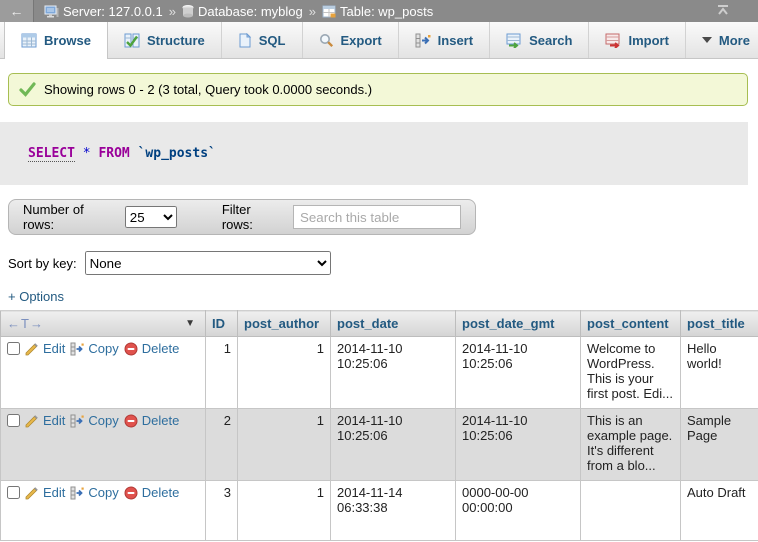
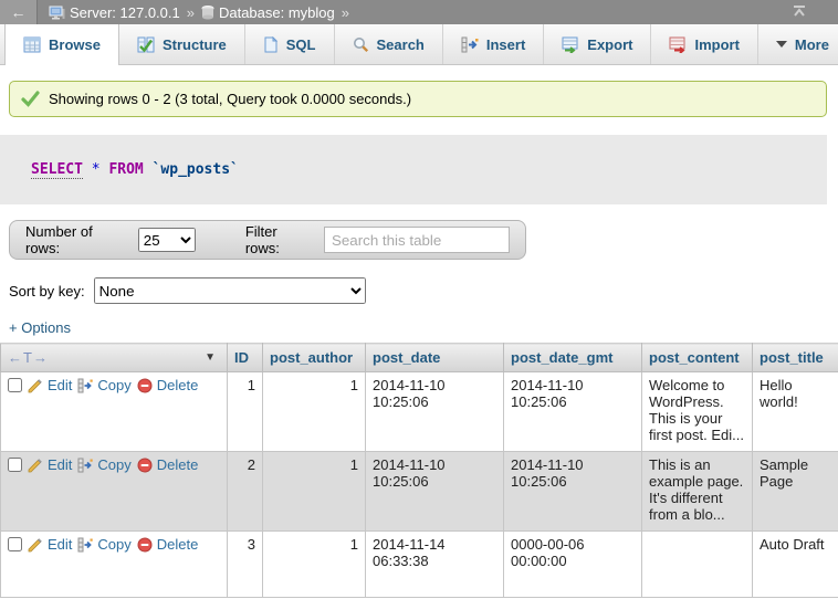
  ←
  Server: 127.0.0.1
  »
  Database: myblog
  »
- Table: wp_posts
  Browse
  Structure
  SQL
- Export
+ Search
  Insert
- Search
+ Export
  Import
  More
  Showing rows 0 - 2 (3 total, Query took 0.0000 seconds.)
  SELECT * FROM `wp_posts`
  Number of rows:
  25
  Filter rows:
  Search this table
  Sort by key:
  None
  + Options
  ←T→ ▼	ID	post_author	post_date	post_date_gmt	post_content	post_title
  Edit Copy Delete	1	1	2014-11-10 10:25:06	2014-11-10 10:25:06	Welcome to WordPress. This is your first post. Edi...	Hello world!
  Edit Copy Delete	2	1	2014-11-10 10:25:06	2014-11-10 10:25:06	This is an example page. It's different from a blo...	Sample Page
- Edit Copy Delete	3	1	2014-11-14 06:33:38	0000-00-00 00:00:00		Auto Draft
+ Edit Copy Delete	3	1	2014-11-14 06:33:38	0000-00-06 00:00:00		Auto Draft
